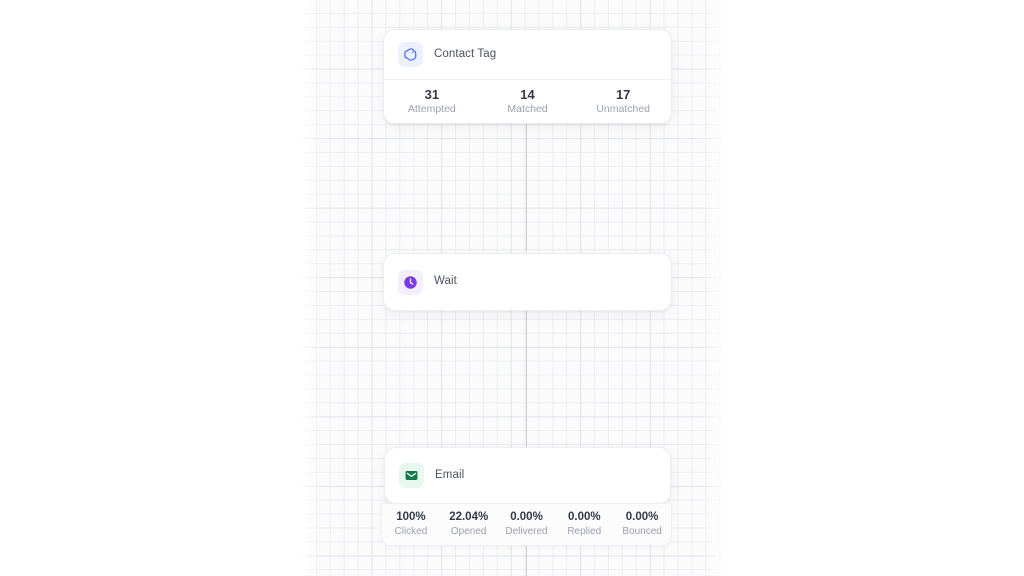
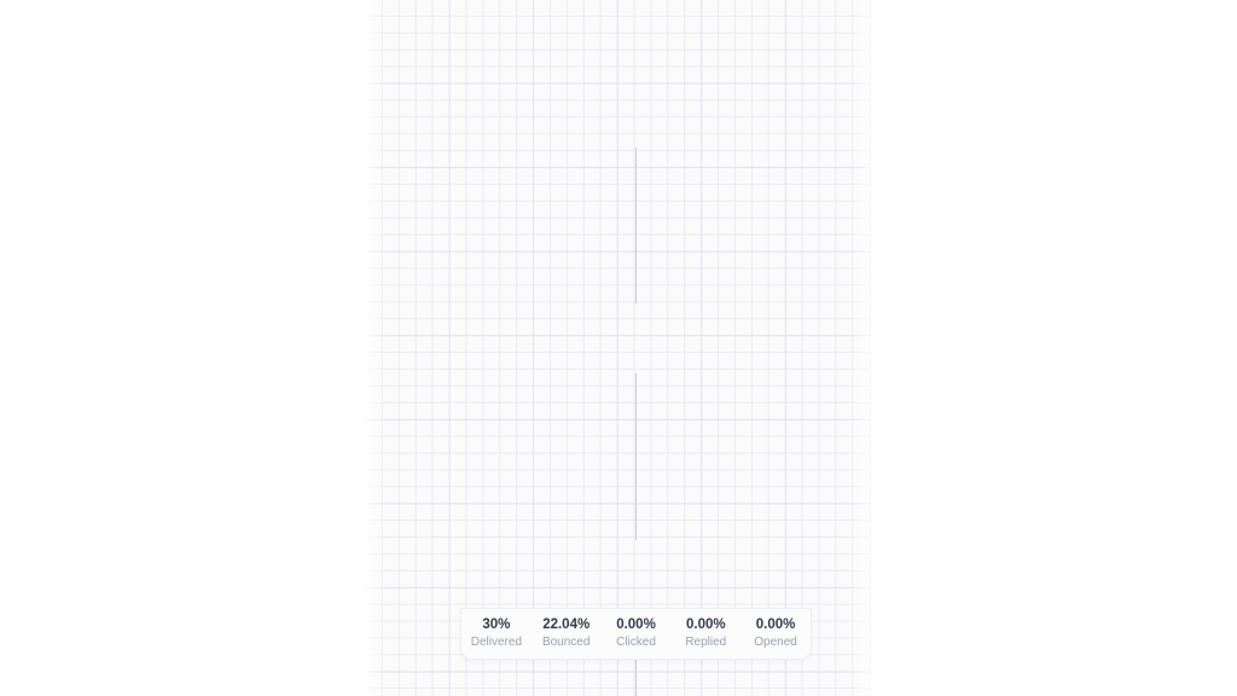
- Contact Tag
- 31
- Attempted
- 14
- Matched
- 17
- Unmatched
- Wait
- Email
- 100%
+ 30%
- Clicked
+ Delivered
  22.04%
- Opened
+ Bounced
  0.00%
- Delivered
+ Clicked
  0.00%
  Replied
  0.00%
- Bounced
+ Opened
